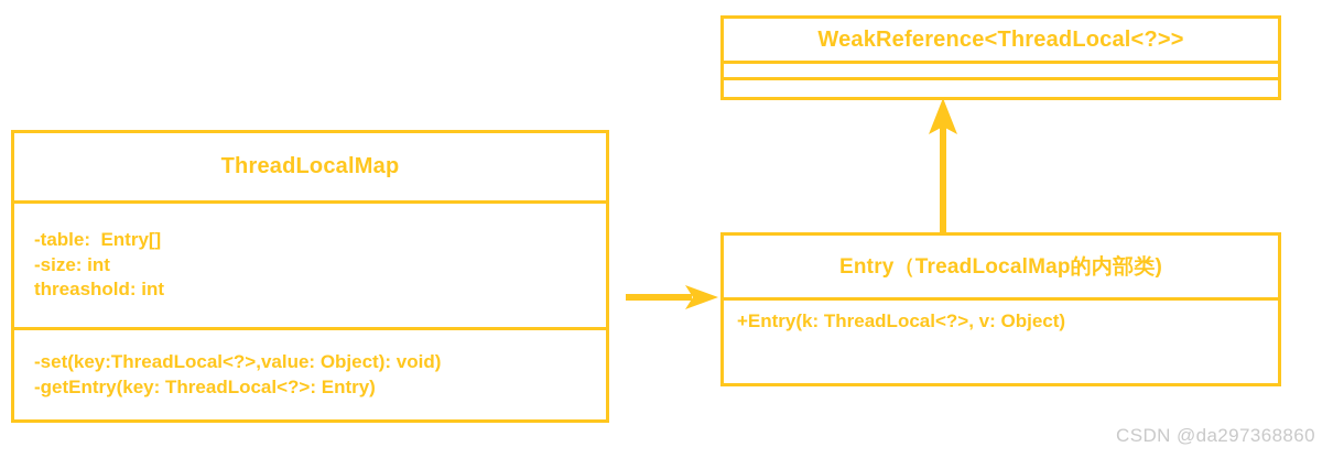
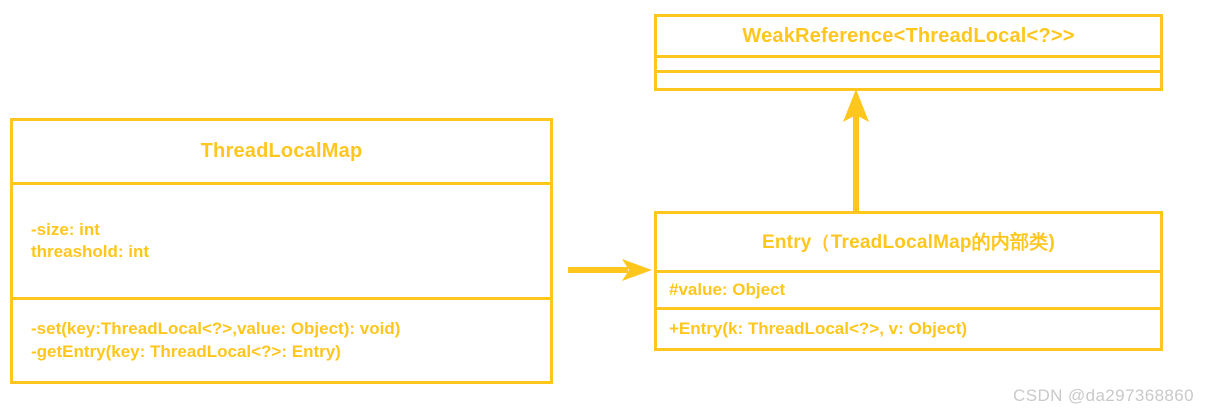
  WeakReference<ThreadLocal<?>>
  ThreadLocalMap
- -table: Entry[]
  -size: int
  threashold: int
  -set(key:ThreadLocal<?>,value: Object): void)
  -getEntry(key: ThreadLocal<?>: Entry)
  Entry（TreadLocalMap的内部类)
+ #value: Object
  +Entry(k: ThreadLocal<?>, v: Object)
  CSDN @da297368860
